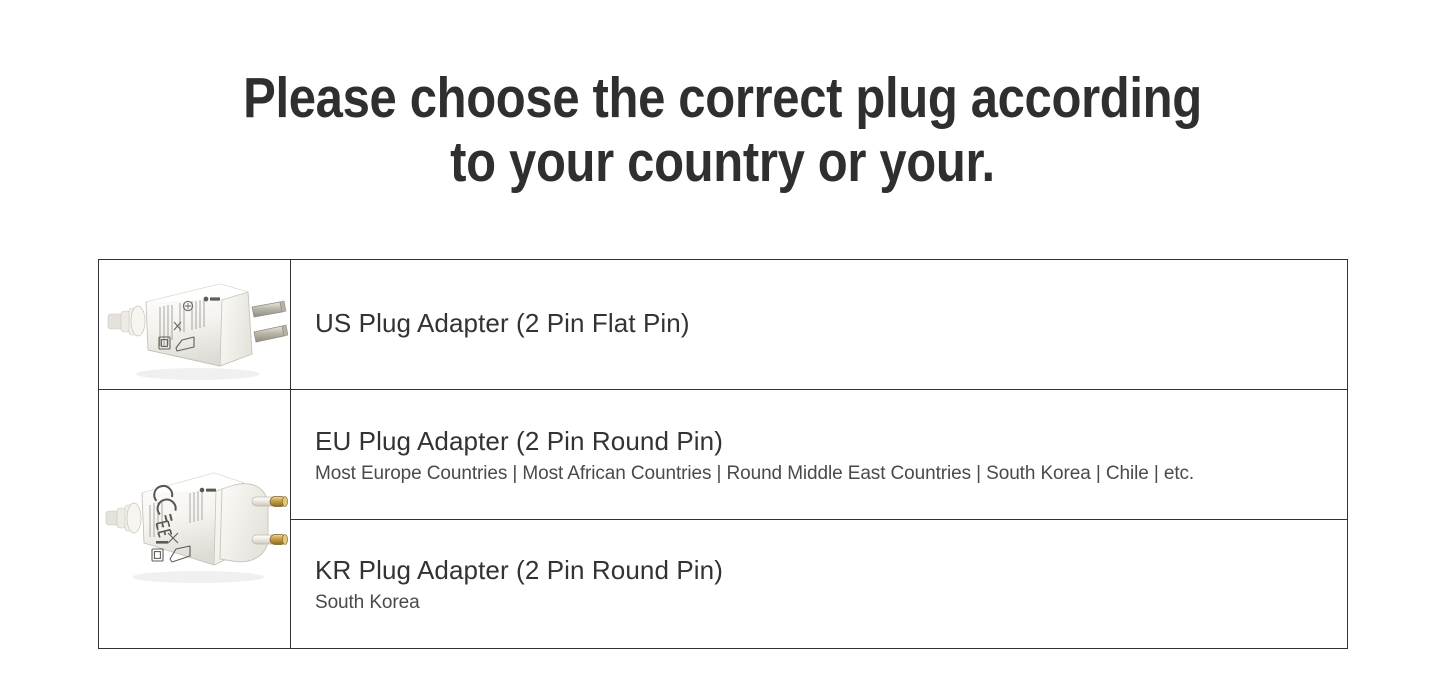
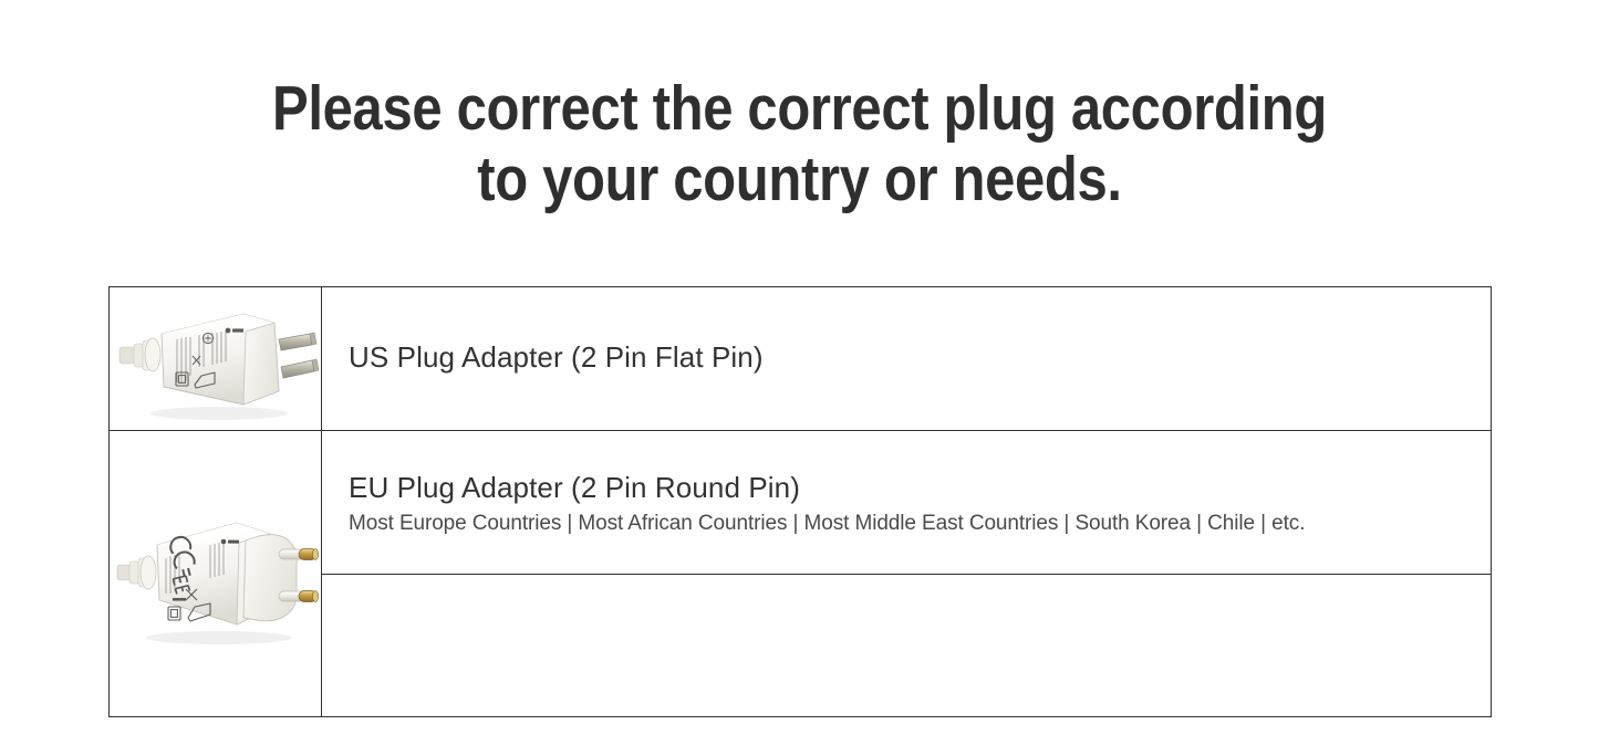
- Please choose the correct plug according
+ Please correct the correct plug according
- to your country or your.
+ to your country or needs.
  US Plug Adapter (2 Pin Flat Pin)
  EU Plug Adapter (2 Pin Round Pin)
- Most Europe Countries | Most African Countries | Round Middle East Countries | South Korea | Chile | etc.
+ Most Europe Countries | Most African Countries | Most Middle East Countries | South Korea | Chile | etc.
- KR Plug Adapter (2 Pin Round Pin)
- South Korea
